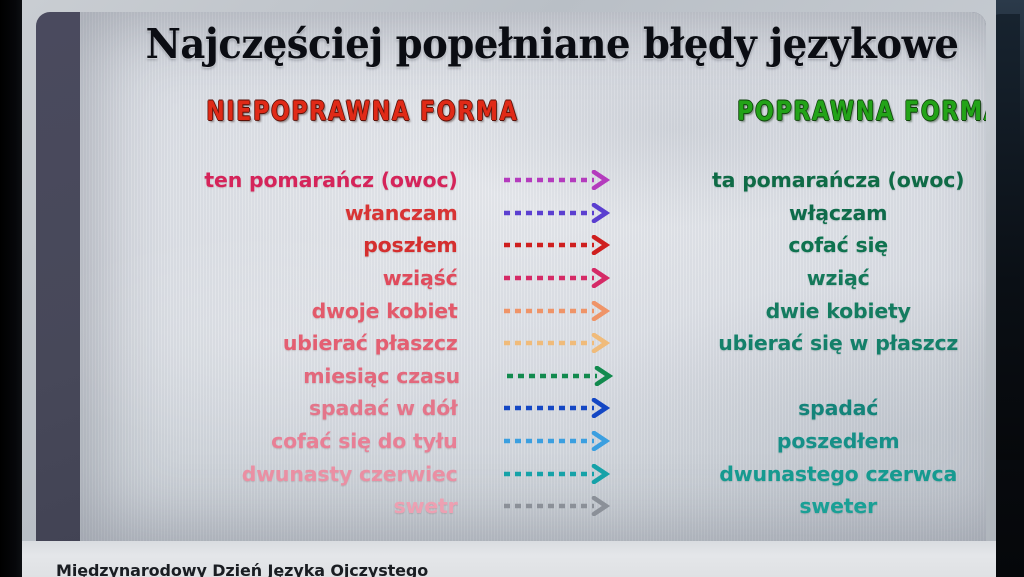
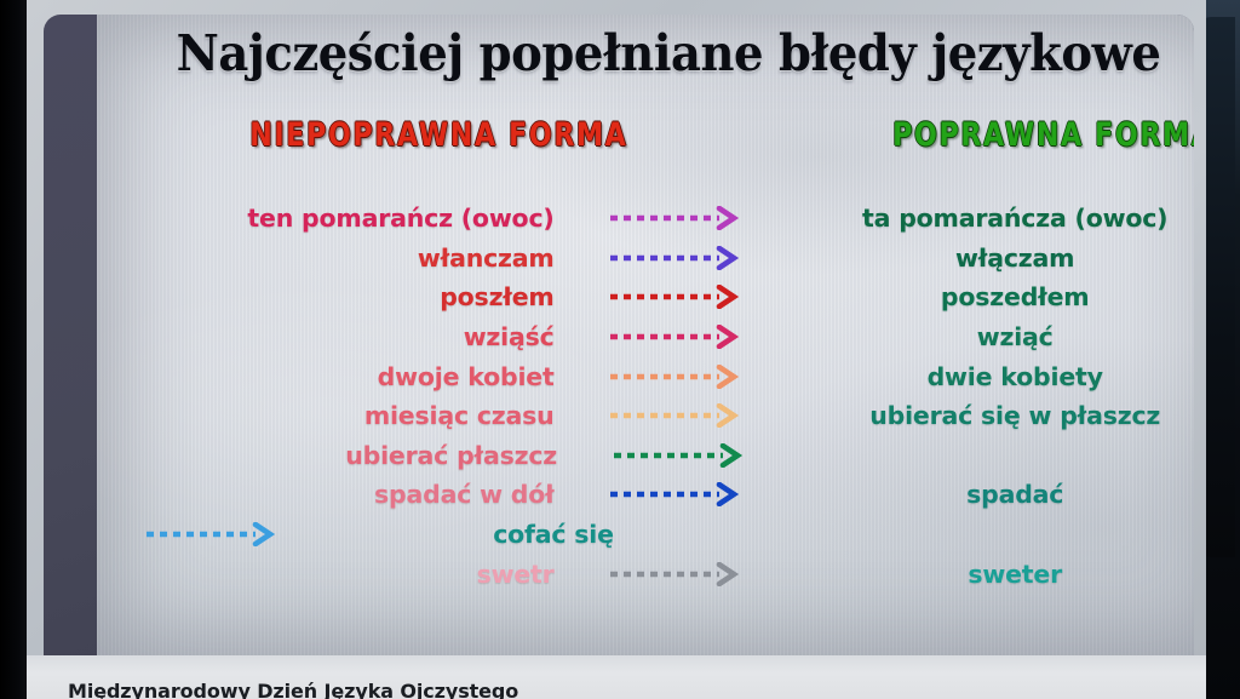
  Najczęściej popełniane błędy językowe
  NIEPOPRAWNA FORMA
  POPRAWNA FORM
  ten pomarańcz (owoc)
  ta pomarańcza (owoc)
  włanczam
  włączam
  poszłem
- cofać się
+ poszedłem
  wziąść
  wziąć
  dwoje kobiet
  dwie kobiety
- ubierać płaszcz
+ miesiąc czasu
  ubierać się w płaszcz
- miesiąc czasu
+ ubierać płaszcz
  spadać w dół
  spadać
- cofać się do tyłu
- poszedłem
+ cofać się
- dwunasty czerwiec
- dwunastego czerwca
  swetr
  sweter
  Międzynarodowy Dzień Języka Ojczystego
